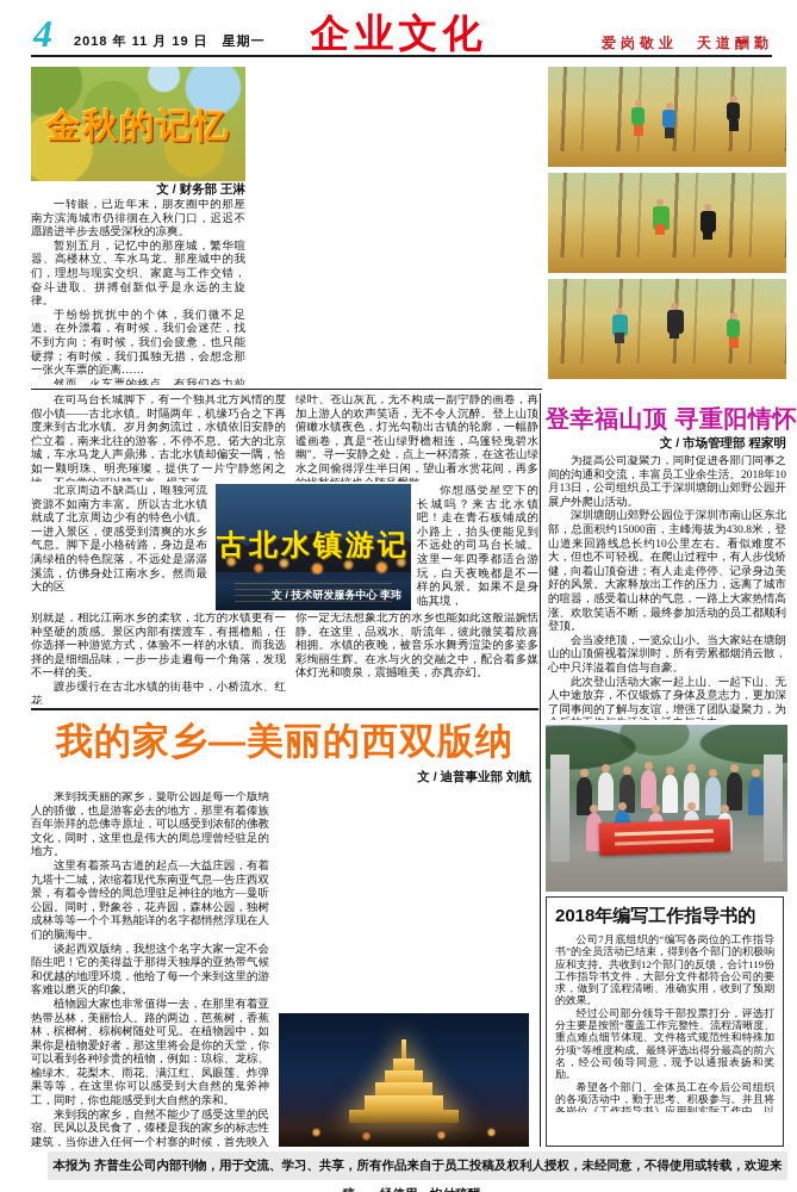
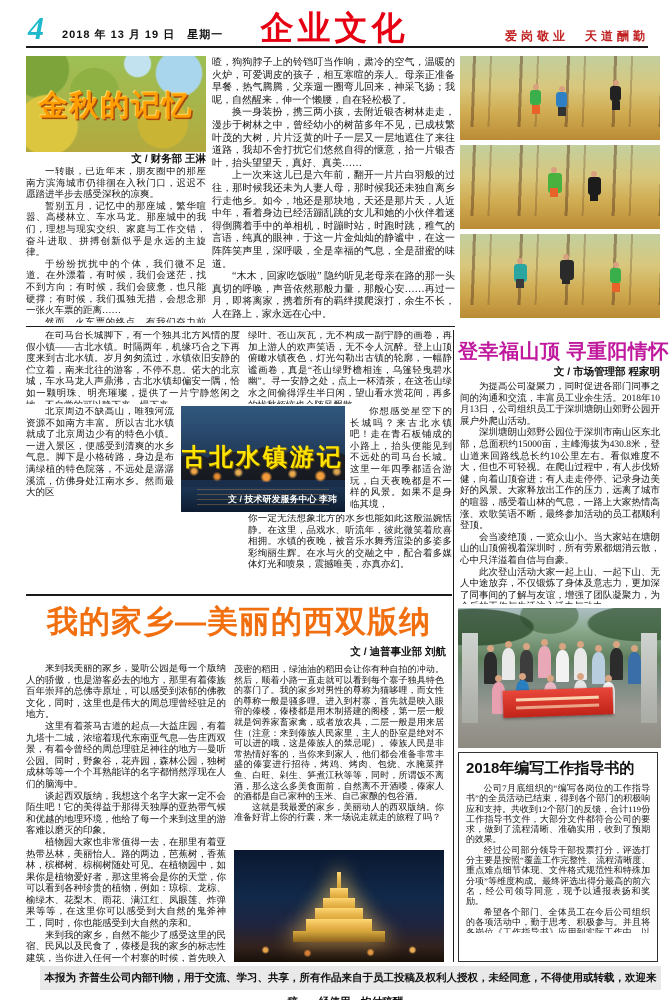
  4
- 2018 年 11 月 19 日 星期一
+ 2018 年 13 月 19 日 星期一
  企业文化
  爱岗敬业 天道酬勤
  金秋的记忆
  文 / 财务部 王淋
  一转眼，已近年末，朋友圈中的那座南方滨海城市仍徘徊在入秋门口，迟迟不愿踏进半步去感受深秋的凉爽。
  暂别五月，记忆中的那座城，繁华喧嚣、高楼林立、车水马龙。那座城中的我们，理想与现实交织、家庭与工作交错，奋斗进取、拼搏创新似乎是永远的主旋律。
  于纷纷扰扰中的个体，我们微不足道。在外漂着，有时候，我们会迷茫，找不到方向；有时候，我们会疲惫，也只能硬撑；有时候，我们孤独无措，会想念那一张火车票的距离……
+ 喳，狗狗脖子上的铃铛叮当作响，肃冷的空气，温暖的火炉，可爱调皮的孩子，相互寒暄的亲人。母亲正准备早餐，热气腾腾，父亲遛一圈弯儿回来，神采飞扬；我呢，自然醒来，伸一个懒腰，自在轻松极了。
+ 换一身装扮，携三两小孩，去附近银杏树林走走，漫步于树林之中，曾经幼小的树苗多年不见，已成枝繁叶茂的大树，片片泛黄的叶子一层又一层地遮住了来往道路，我却不舍打扰它们悠然自得的惬意，拾一片银杏叶，抬头望望天，真好、真美……
+ 上一次来这儿已是六年前，翻开一片片白羽般的过往，那时候我还未为人妻人母，那时候我还未独自离乡行走他乡。如今，地还是那块地，天还是那片天，人近中年，看着身边已经活蹦乱跳的女儿和她的小伙伴着迷得倒腾着手中的单相机，时蹦时站，时跑时跳，稚气的言语，纯真的眼神，于这一片金灿灿的静谧中，在这一阵阵笑声里，深呼吸，全是幸福的气息，全是甜蜜的味道。
+ “木木，回家吃饭啦” 隐约听见老母亲在路的那一头真切的呼唤，声音依然那般力量，那般心安……再过一月，即将离家，携着所有的羁绊摸爬滚打，余生不长，人在路上，家永远在心中。
  在司马台长城脚下，有一个独具北方风情的度假小镇——古北水镇。时隔两年，机缘巧合之下再度来到古北水镇。岁月匆匆流过，水镇依旧安静的伫立着，南来北往的游客，不停不息。偌大的北京城，车水马龙人声鼎沸，古北水镇却偏安一隅，恰如一颗明珠、明亮璀璨，提供了一片宁静悠闲之
  北京周边不缺高山，唯独河流资源不如南方丰富。所以古北水镇就成了北京周边少有的特色小镇。一进入景区，便感受到清爽的水乡气息。脚下是小格砖路，身边是布满绿植的特色院落，不远处是潺潺溪流，仿佛身处江南水乡。然而最大的区
- 别就是，相比江南水乡的柔软，北方的水镇更有一种坚硬的质感。景区内部有摆渡车，有摇橹船，任你选择一种游览方式，体验不一样的水镇。而我选择的是细细品味，一步一步走遍每一个角落，发现不一样的美。
- 踱步缓行在古北水镇的街巷中，小桥流水、红花
  绿叶、苍山灰瓦，无不构成一副宁静的画卷，再加上游人的欢声笑语，无不令人沉醉。登上山顶俯瞰水镇夜色，灯光勾勒出古镇的轮廓，一幅静谧画卷，真是“苍山绿野檐相连，乌篷轻曳碧水幽”。寻一安静之处，点上一杯清茶，在这苍山绿水之间偷得浮生半日闲，望山看水赏花间，再多
  你想感受星空下的长城吗？来古北水镇吧！走在青石板铺成的小路上，抬头便能见到不远处的司马台长城。这里一年四季都适合游玩，白天夜晚都是不一样的风景。如果不是身临其境，
  你一定无法想象北方的水乡也能如此这般温婉恬静。在这里，品戏水、听流年，彼此微笑着欣喜相拥。水镇的夜晚，被音乐水舞秀渲染的多姿多彩绚丽生辉。在水与火的交融之中，配合着多媒体灯光和喷泉，震撼唯美，亦真亦幻。
  古北水镇游记
  文 / 技术研发服务中心 李玮
  登幸福山顶 寻重阳情怀
  文 / 市场管理部 程家明
  为提高公司凝聚力，同时促进各部门同事之间的沟通和交流，丰富员工业余生活。2018年10月13日，公司组织员工于深圳塘朗山郊野公园开展户外爬山活动。
  深圳塘朗山郊野公园位于深圳市南山区东北部，总面积约15000亩，主峰海拔为430.8米，登山道来回路线总长约10公里左右。看似难度不大，但也不可轻视。在爬山过程中，有人步伐矫健，向着山顶奋进；有人走走停停、记录身边美好的风景。大家释放出工作的压力，远离了城市的喧嚣，感受着山林的气息，一路上大家热情高涨、欢歌笑语不断，最终参加活动的员工都顺利登顶。
  会当凌绝顶，一览众山小。当大家站在塘朗山的山顶俯视着深圳时，所有劳累都烟消云散，心中只洋溢着自信与自豪。
  此次登山活动大家一起上山、一起下山、无人中途放弃，不仅锻炼了身体及意志力，更加深了同事间的了解与友谊，增强了团队凝聚力，为
  2018年编写工作指导书的
  公司7月底组织的“编写各岗位的工作指导书”的全员活动已结束，得到各个部门的积极响应和支持。共收到12个部门的反馈，合计119份工作指导书文件，大部分文件都符合公司的要求，做到了流程清晰、准确实用，收到了预期的效果。
  经过公司部分领导干部投票打分，评选打分主要是按照“覆盖工作完整性、流程清晰度、重点难点细节体现、文件格式规范性和特殊加分项”等维度构成。最终评选出得分最高的前六名，经公司领导同意，现予以通报表扬和奖励。
  我的家乡—美丽的西双版纳
  文 / 迪普事业部 刘航
  来到我美丽的家乡，曼听公园是每一个版纳人的骄傲，也是游客必去的地方，那里有着傣族百年崇拜的总佛寺原址，可以感受到浓郁的佛教文化，同时，这里也是伟大的周总理曾经驻足的地方。
  这里有着茶马古道的起点—大益庄园，有着九塔十二城，浓缩着现代东南亚气息—告庄西双景，有着令曾经的周总理驻足神往的地方—曼听公园。同时，野象谷，花卉园，森林公园，独树成林等等一个个耳熟能详的名字都悄然浮现在人们的脑海中。
  谈起西双版纳，我想这个名字大家一定不会陌生吧！它的美得益于那得天独厚的亚热带气候和优越的地理环境，他给了每一个来到这里的游客难以磨灭的印象。
  植物园大家也非常值得一去，在那里有着亚热带丛林，美丽怡人。路的两边，芭蕉树，香蕉林，槟榔树、棕榈树随处可见。在植物园中，如果你是植物爱好者，那这里将会是你的天堂，你可以看到各种珍贵的植物，例如：琼棕、龙棕、榆绿木、花梨木、雨花、满江红、凤眼莲、炸弹果等等，在这里你可以感受到大自然的鬼斧神工，同时，你也能感受到大自然的亲和。
  来到我的家乡，自然不能少了感受这里的民宿、民风以及民食了，傣楼是我的家乡的标志性建筑，当你进入任何一个村寨的时候，首先映入
+ 茂密的稻田，绿油油的稻田会让你有种自拍的冲动。然后，顺着小路一直走就可以看到每个寨子独具特色的寨门了。我的家乡对男性的尊称为猫哆哩，而女性的尊称一般是骚多哩。进入到村寨，首先就是映入眼帘的傣楼，傣楼都是用木制搭建的阁楼，第一层一般就是饲养家畜家禽，或者放农具，二层一般是用来居住（注意：来到傣族人民家里，主人的卧室是绝对不可以进的哦，这是傣族人的禁忌呢）。傣族人民是非常热情好客的，当你来到家人，他们都会准备非常丰盛的傣宴进行招待，烤鸡、烤肉、包烧、水腌菜拌鱼、白旺、剁生、笋煮江秋等等，同时，所谓饭不离酒，那么这么多美食面前，自然离不开酒喽，傣家人的酒都是自己家种的玉米、自己家酿的包谷酒。
+ 这就是我最爱的家乡，美丽动人的西双版纳。你准备好背上你的行囊，来一场说走就走的旅程了吗？
  本报为 齐普生公司内部刊物，用于交流、学习、共享，所有作品来自于员工投稿及权利人授权，未经同意，不得使用或转载，欢迎来
